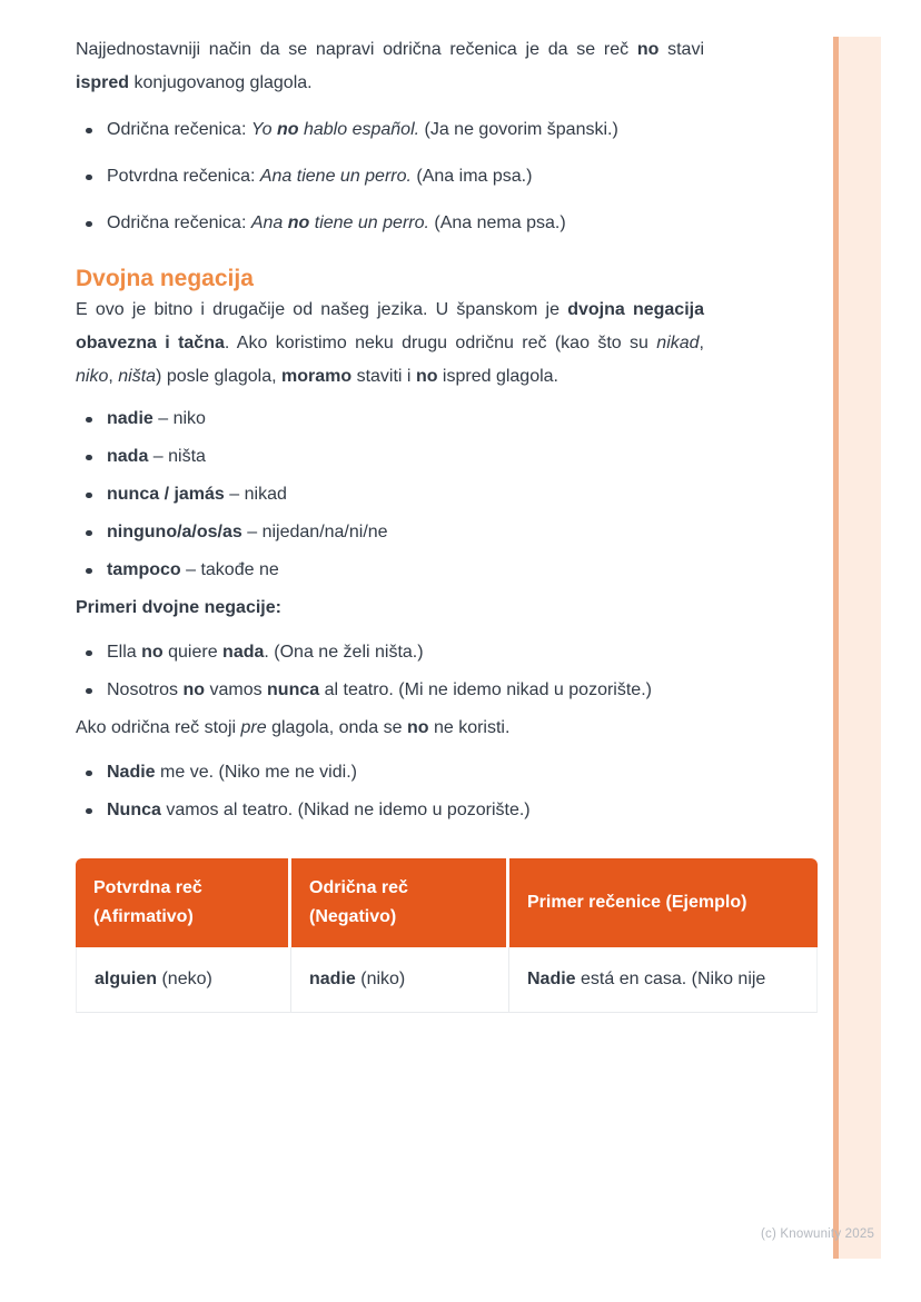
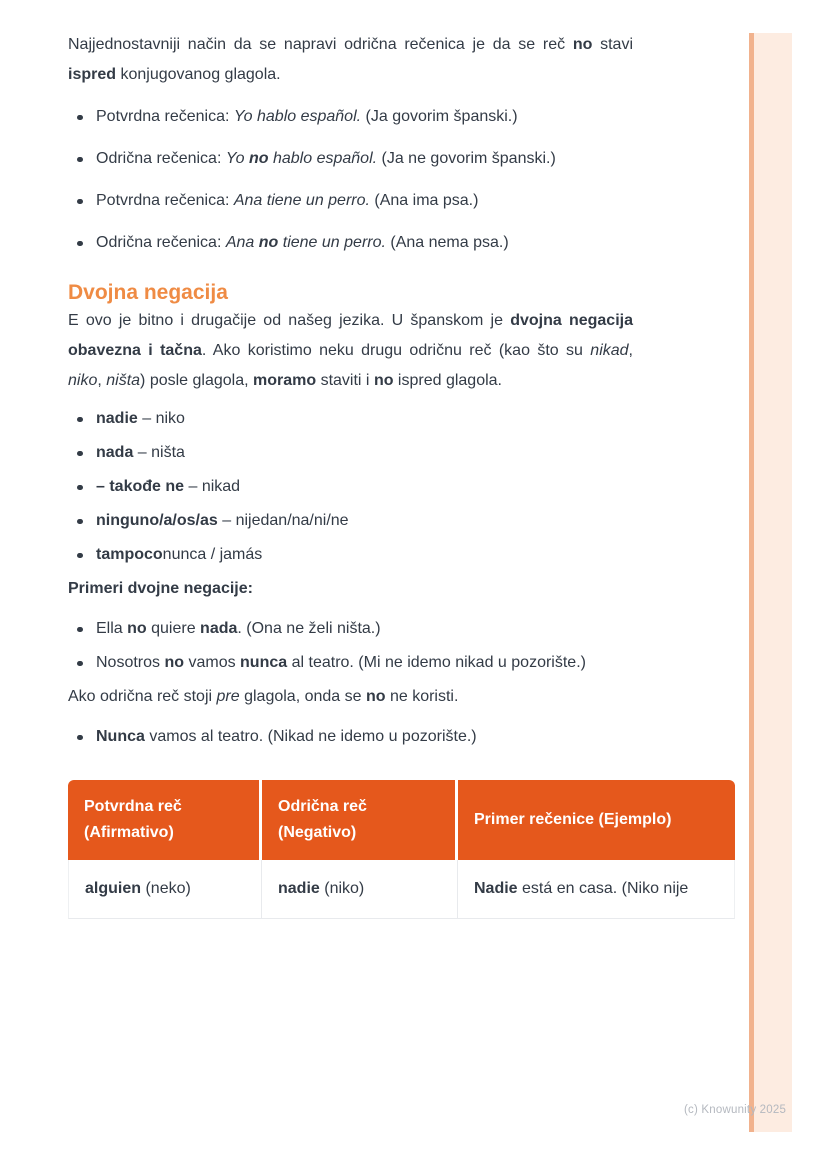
  Najjednostavniji način da se napravi odrična rečenica je da se reč no stavi ispred konjugovanog glagola.
+ Potvrdna rečenica: Yo hablo español. (Ja govorim španski.)
  Odrična rečenica: Yo no hablo español. (Ja ne govorim španski.)
  Potvrdna rečenica: Ana tiene un perro. (Ana ima psa.)
  Odrična rečenica: Ana no tiene un perro. (Ana nema psa.)
  Dvojna negacija
  E ovo je bitno i drugačije od našeg jezika. U španskom je dvojna negacija obavezna i tačna. Ako koristimo neku drugu odričnu reč (kao što su nikad, niko, ništa) posle glagola, moramo staviti i no ispred glagola.
  nadie – niko
  nada – ništa
- nunca / jamás – nikad
+ – takođe ne – nikad
  ninguno/a/os/as – nijedan/na/ni/ne
- tampoco – takođe ne
+ tampoconunca / jamás
  Primeri dvojne negacije:
  Ella no quiere nada. (Ona ne želi ništa.)
  Nosotros no vamos nunca al teatro. (Mi ne idemo nikad u pozorište.)
  Ako odrična reč stoji pre glagola, onda se no ne koristi.
- Nadie me ve. (Niko me ne vidi.)
  Nunca vamos al teatro. (Nikad ne idemo u pozorište.)
  Potvrdna reč (Afirmativo)	Odrična reč (Negativo)	Primer rečenice (Ejemplo)
  alguien (neko)	nadie (niko)	Nadie está en casa. (Niko nije
  (c) Knowunity 2025
